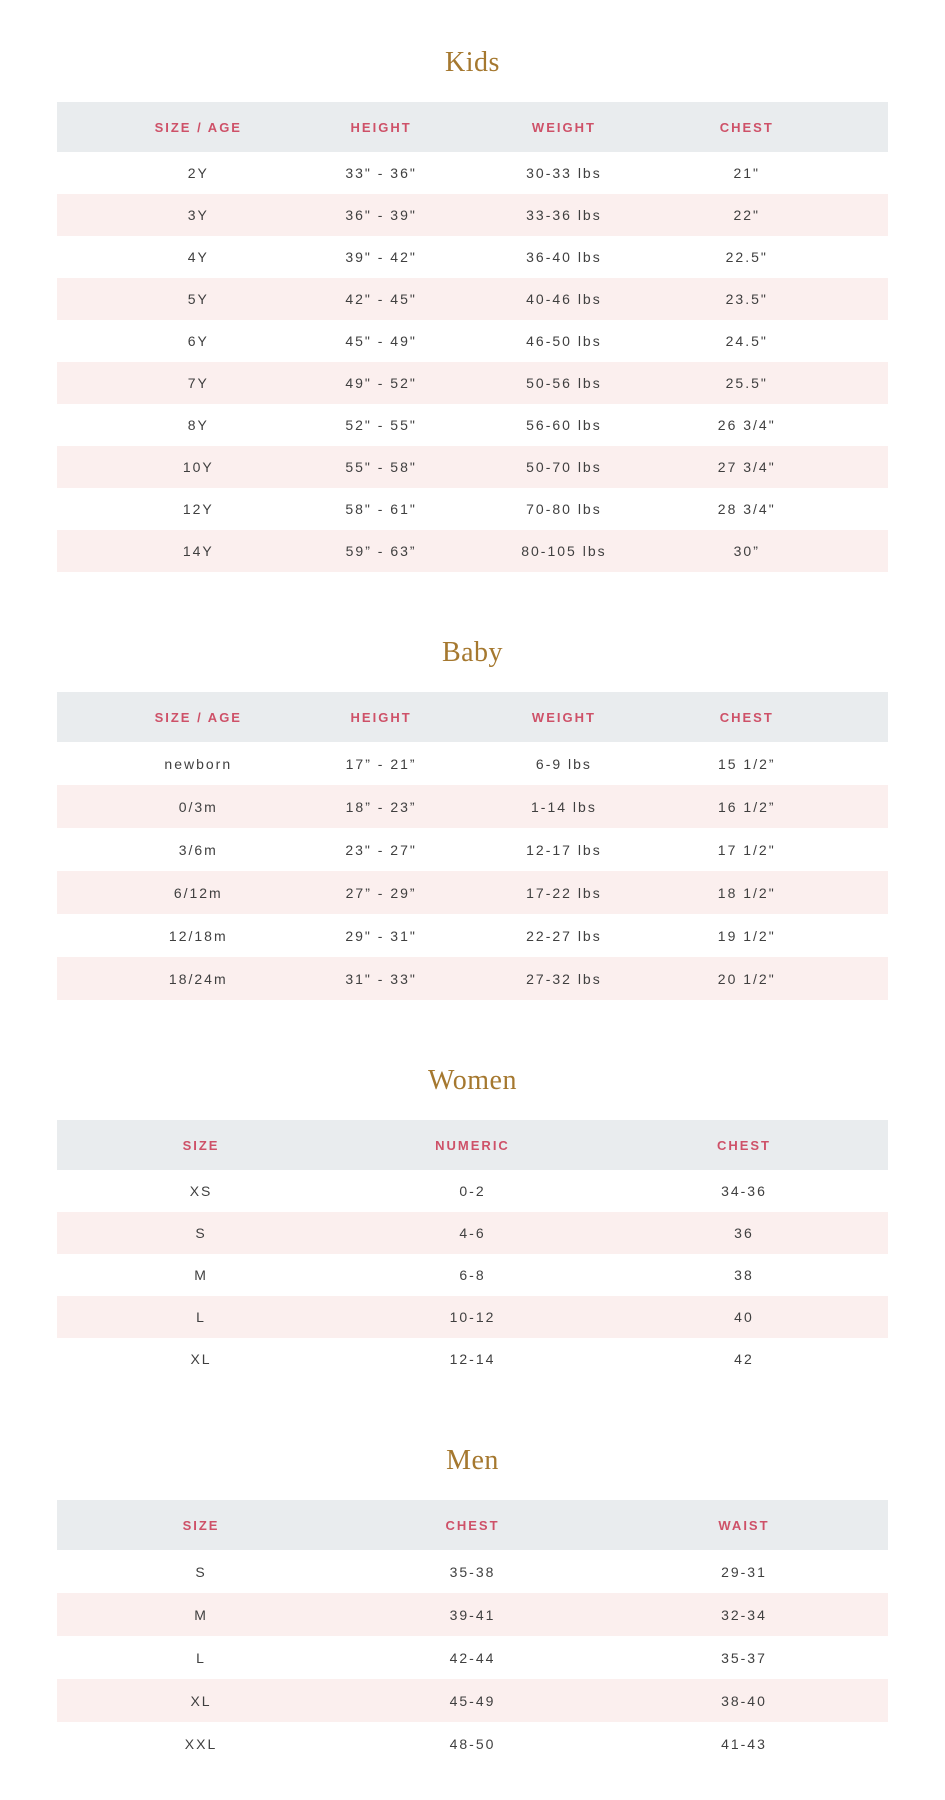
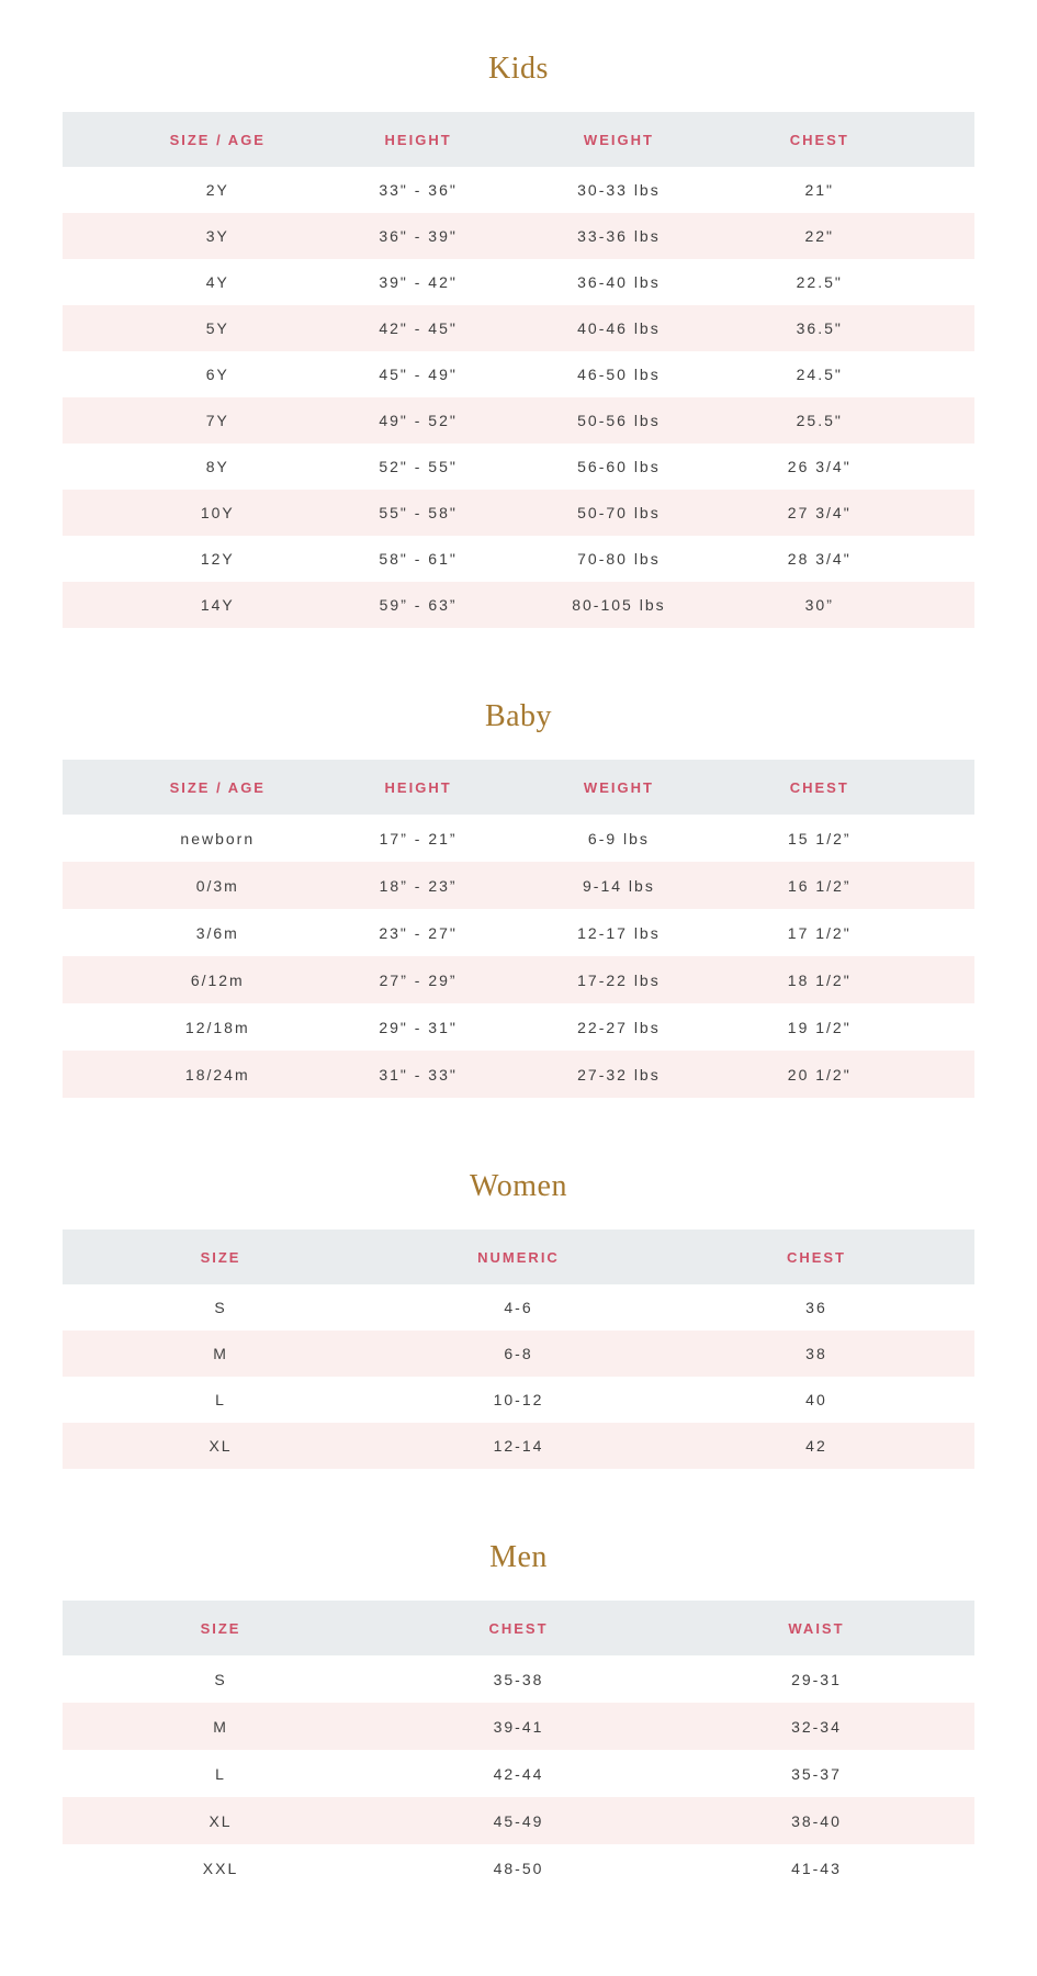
  Kids
  SIZE / AGE
  HEIGHT
  WEIGHT
  CHEST
  2Y
  33" - 36"
  30-33 lbs
  21"
  3Y
  36" - 39"
  33-36 lbs
  22"
  4Y
  39" - 42"
  36-40 lbs
  22.5"
  5Y
  42" - 45"
  40-46 lbs
- 23.5"
+ 36.5"
  6Y
  45" - 49"
  46-50 lbs
  24.5"
  7Y
  49" - 52"
  50-56 lbs
  25.5"
  8Y
  52" - 55"
  56-60 lbs
  26 3/4"
  10Y
  55" - 58"
  50-70 lbs
  27 3/4"
  12Y
  58" - 61"
  70-80 lbs
  28 3/4"
  14Y
  59” - 63”
  80-105 lbs
  30”
  Baby
  SIZE / AGE
  HEIGHT
  WEIGHT
  CHEST
  newborn
  17” - 21”
  6-9 lbs
  15 1/2”
  0/3m
  18” - 23”
- 1-14 lbs
+ 9-14 lbs
  16 1/2”
  3/6m
  23" - 27"
  12-17 lbs
  17 1/2"
  6/12m
  27” - 29”
  17-22 lbs
  18 1/2"
  12/18m
  29" - 31"
  22-27 lbs
  19 1/2"
  18/24m
  31" - 33"
  27-32 lbs
  20 1/2"
  Women
  SIZE
  NUMERIC
  CHEST
- XS
- 0-2
- 34-36
  S
  4-6
  36
  M
  6-8
  38
  L
  10-12
  40
  XL
  12-14
  42
  Men
  SIZE
  CHEST
  WAIST
  S
  35-38
  29-31
  M
  39-41
  32-34
  L
  42-44
  35-37
  XL
  45-49
  38-40
  XXL
  48-50
  41-43
